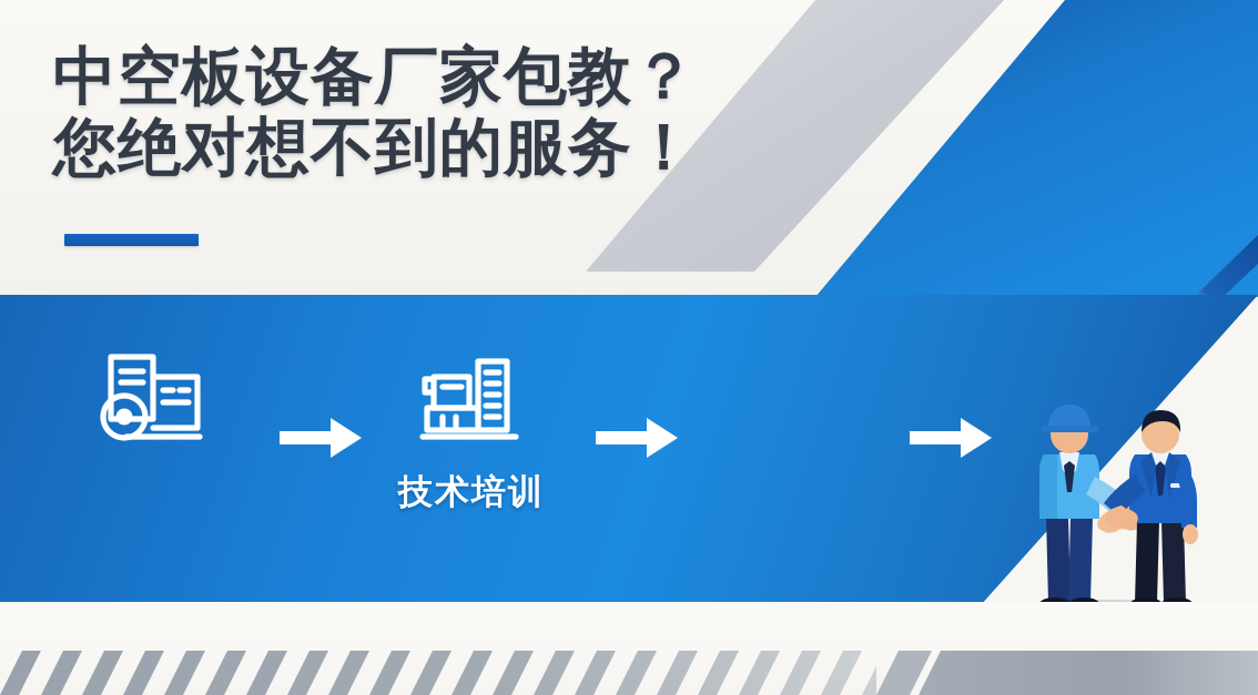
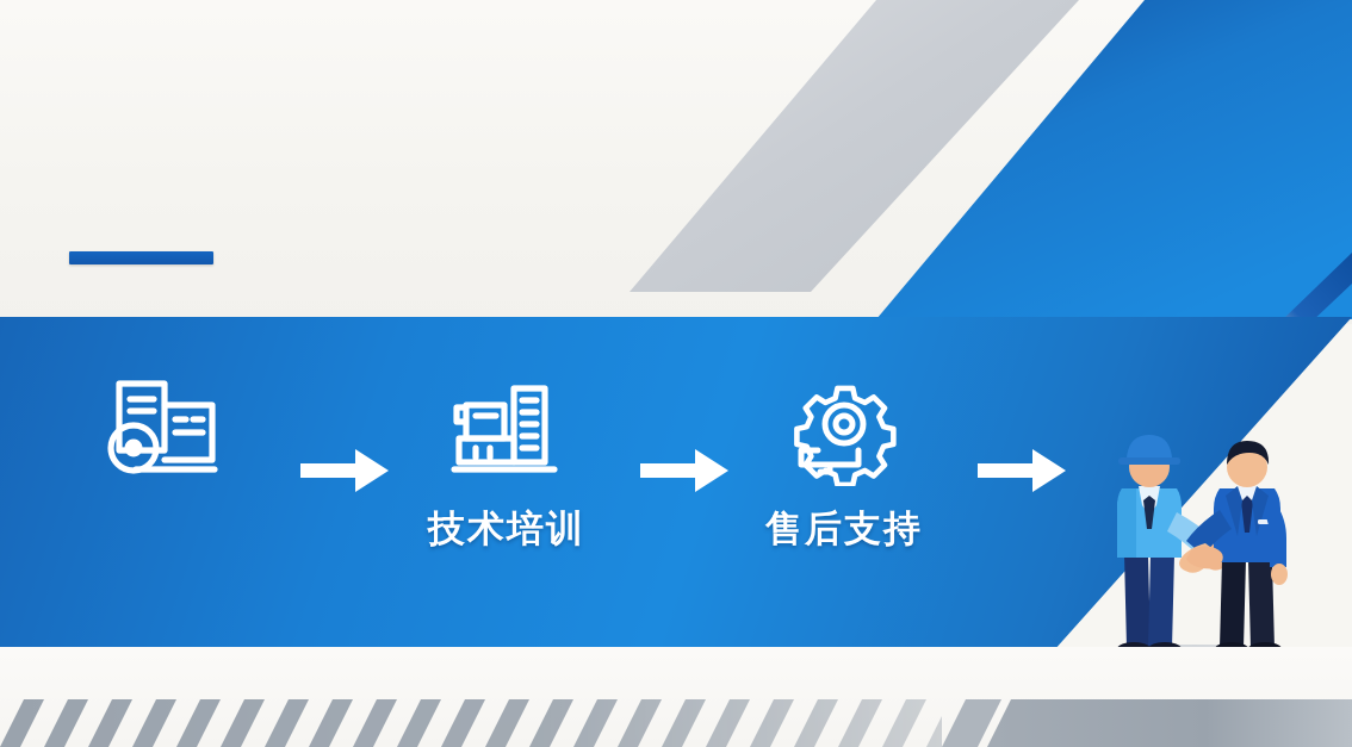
- 中空板设备厂家包教？
- 您绝对想不到的服务！
  技术培训
+ 售后支持
